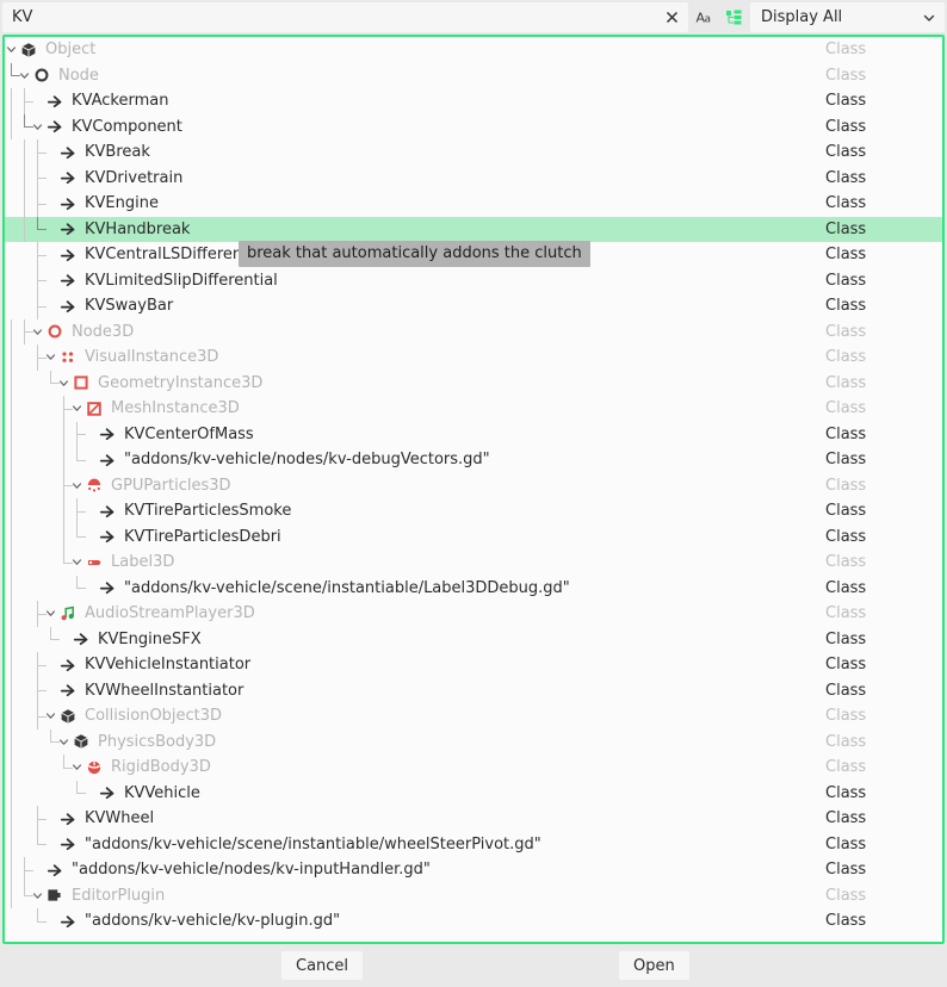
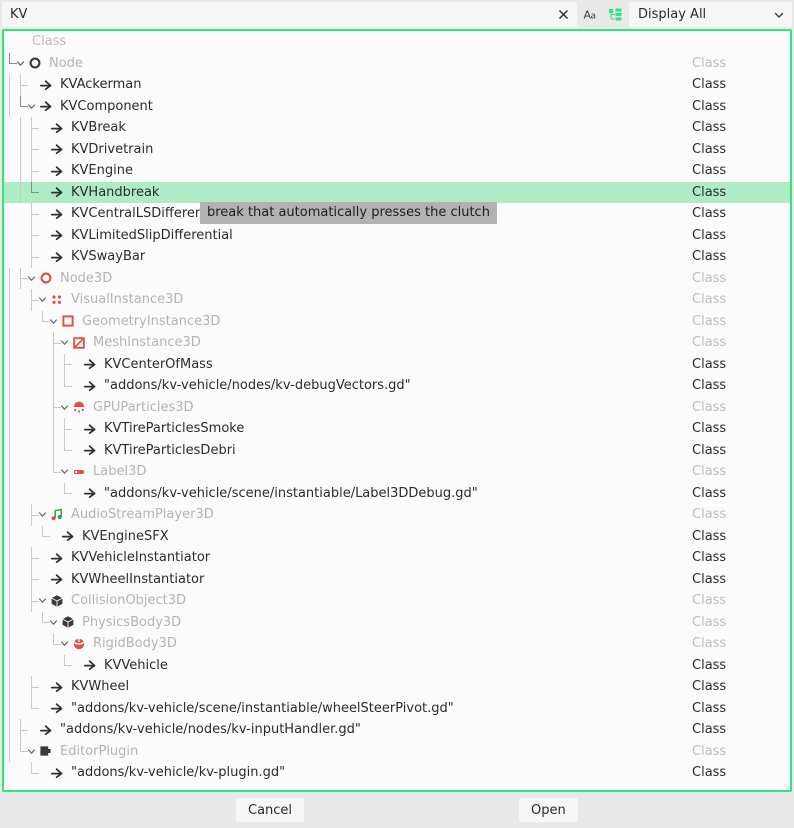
  KV
  A
  a
  Display All
- Object
  Class
  Node
  Class
  KVAckerman
  Class
  KVComponent
  Class
  KVBreak
  Class
  KVDrivetrain
  Class
  KVEngine
  Class
  KVHandbreak
  Class
  KVCentralLSDifferen
  Class
  KVLimitedSlipDifferential
  Class
  KVSwayBar
  Class
  Node3D
  Class
  VisualInstance3D
  Class
  GeometryInstance3D
  Class
  MeshInstance3D
  Class
  KVCenterOfMass
  Class
  "addons/kv-vehicle/nodes/kv-debugVectors.gd"
  Class
  GPUParticles3D
  Class
  KVTireParticlesSmoke
  Class
  KVTireParticlesDebri
  Class
  Label3D
  Class
  "addons/kv-vehicle/scene/instantiable/Label3DDebug.gd"
  Class
  AudioStreamPlayer3D
  Class
  KVEngineSFX
  Class
  KVVehicleInstantiator
  Class
  KVWheelInstantiator
  Class
  CollisionObject3D
  Class
  PhysicsBody3D
  Class
  RigidBody3D
  Class
  KVVehicle
  Class
  KVWheel
  Class
  "addons/kv-vehicle/scene/instantiable/wheelSteerPivot.gd"
  Class
  "addons/kv-vehicle/nodes/kv-inputHandler.gd"
  Class
  EditorPlugin
  Class
  "addons/kv-vehicle/kv-plugin.gd"
  Class
- break that automatically addons the clutch
+ break that automatically presses the clutch
  Cancel
  Open
